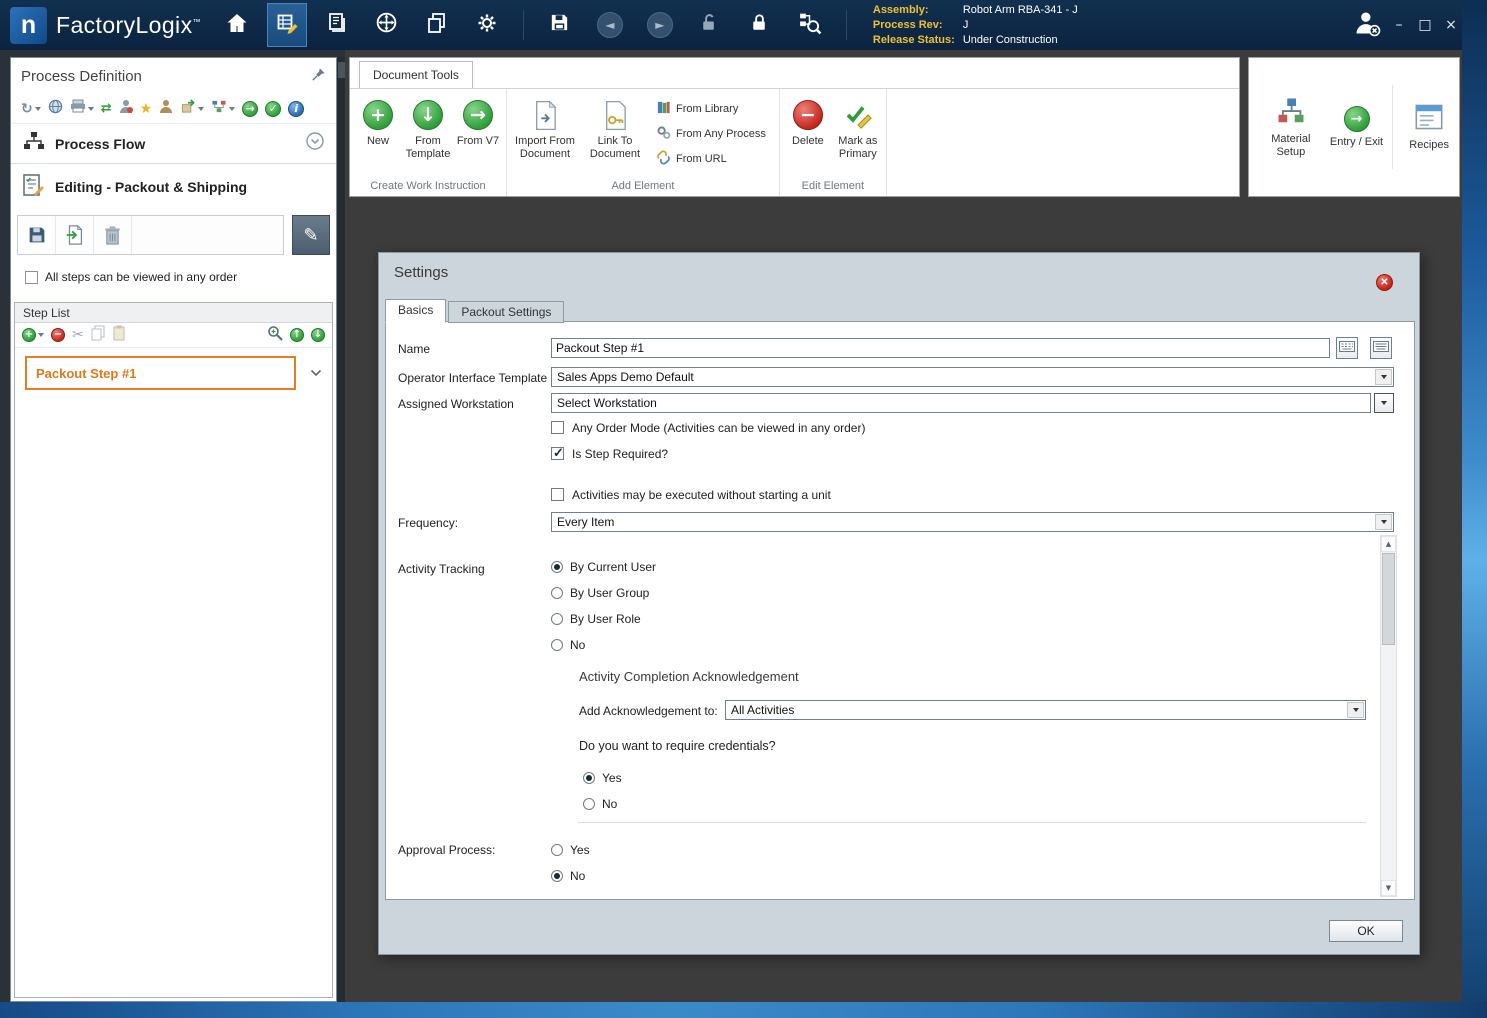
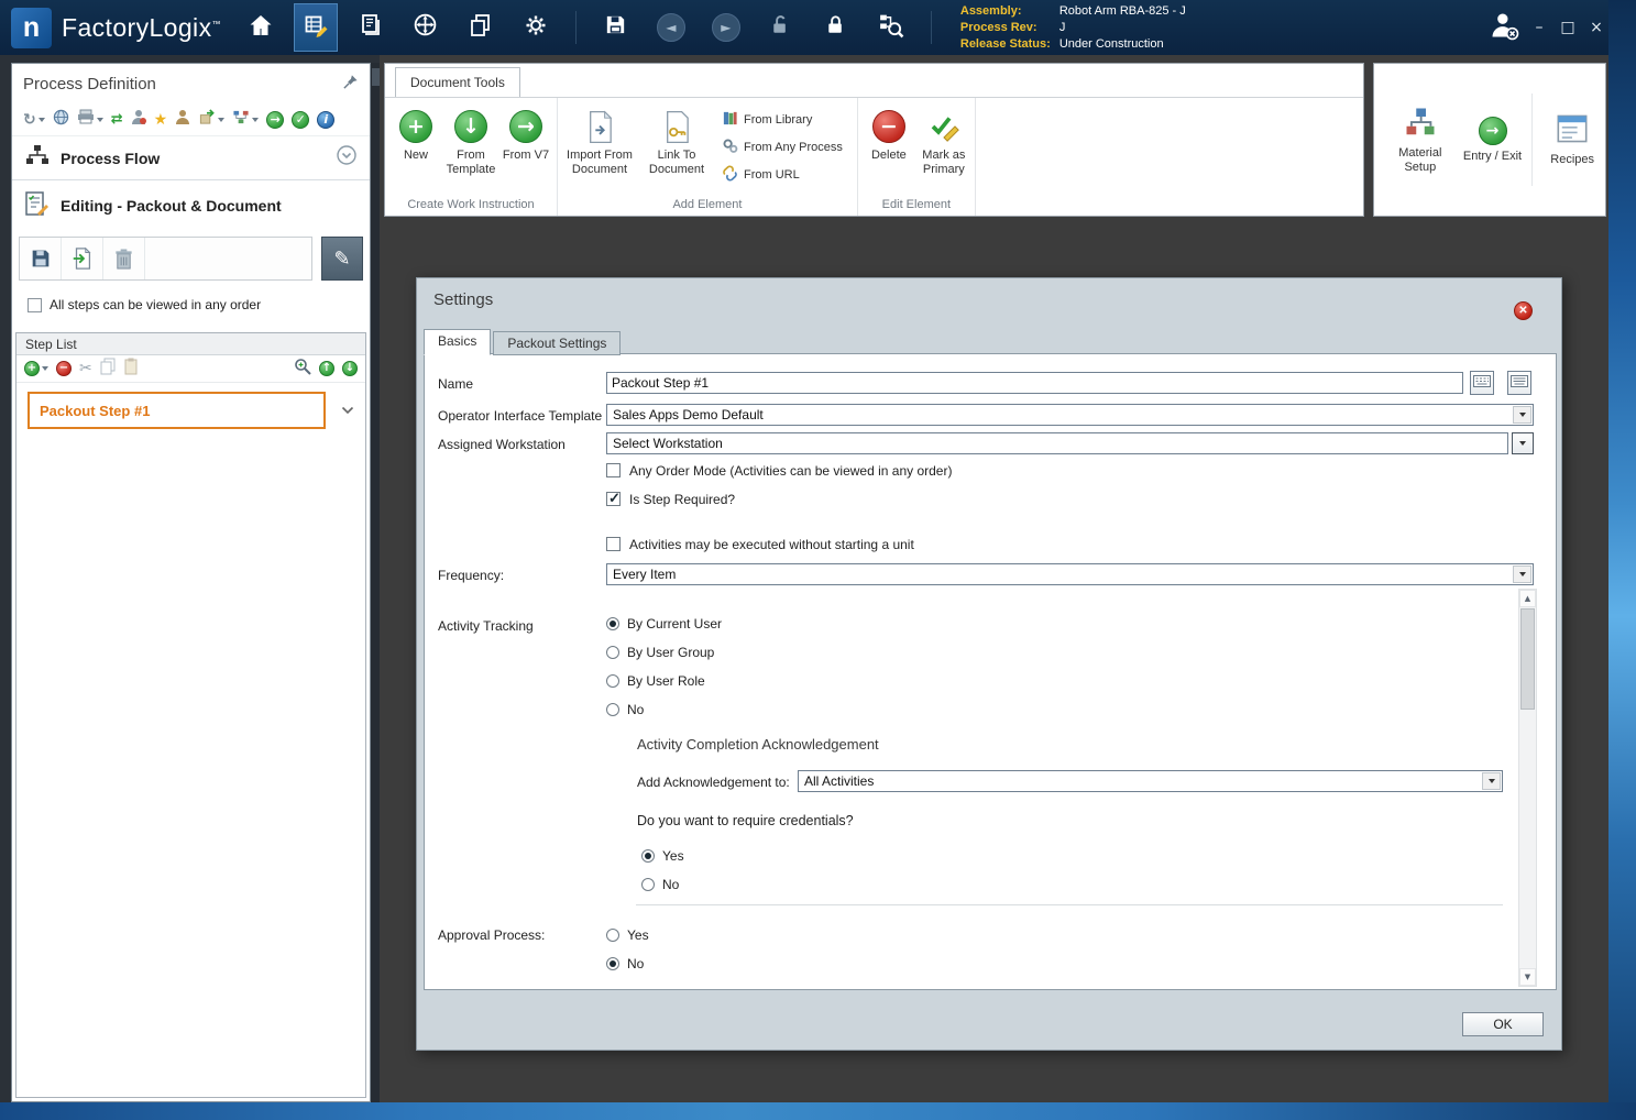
  n
  FactoryLogix™
  ◄
  ►
  Assembly:
- Robot Arm RBA-341 - J
+ Robot Arm RBA-825 - J
  Process Rev:
  J
  Release Status:
  Under Construction
  –
  □
  ×
  Process Definition
  ↻
  ⇄
  ★
  →
  ✓
  i
  Process Flow
- Editing - Packout & Shipping
+ Editing - Packout & Document
  ✎
  All steps can be viewed in any order
  Step List
  +
  −
  ✂
  ↑
  ↓
  Packout Step #1
  Document Tools
  +
  New
  ↓
  From Template
  →
  From V7
  Create Work Instruction
  Import From Document
  Link To Document
  From Library
  From Any Process
  From URL
  Add Element
  −
  Delete
  Mark as Primary
  Edit Element
  Material Setup
  →
  Entry / Exit
  Recipes
  Settings
  ✕
  Basics
  Packout Settings
  Name
  Packout Step #1
  Operator Interface Template
  Sales Apps Demo Default
  Assigned Workstation
  Select Workstation
  Any Order Mode (Activities can be viewed in any order)
  Is Step Required?
  Activities may be executed without starting a unit
  Frequency:
  Every Item
  Activity Tracking
  By Current User
  By User Group
  By User Role
  No
  Activity Completion Acknowledgement
  Add Acknowledgement to:
  All Activities
  Do you want to require credentials?
  Yes
  No
  Approval Process:
  Yes
  No
  ▲
  ▼
  OK
